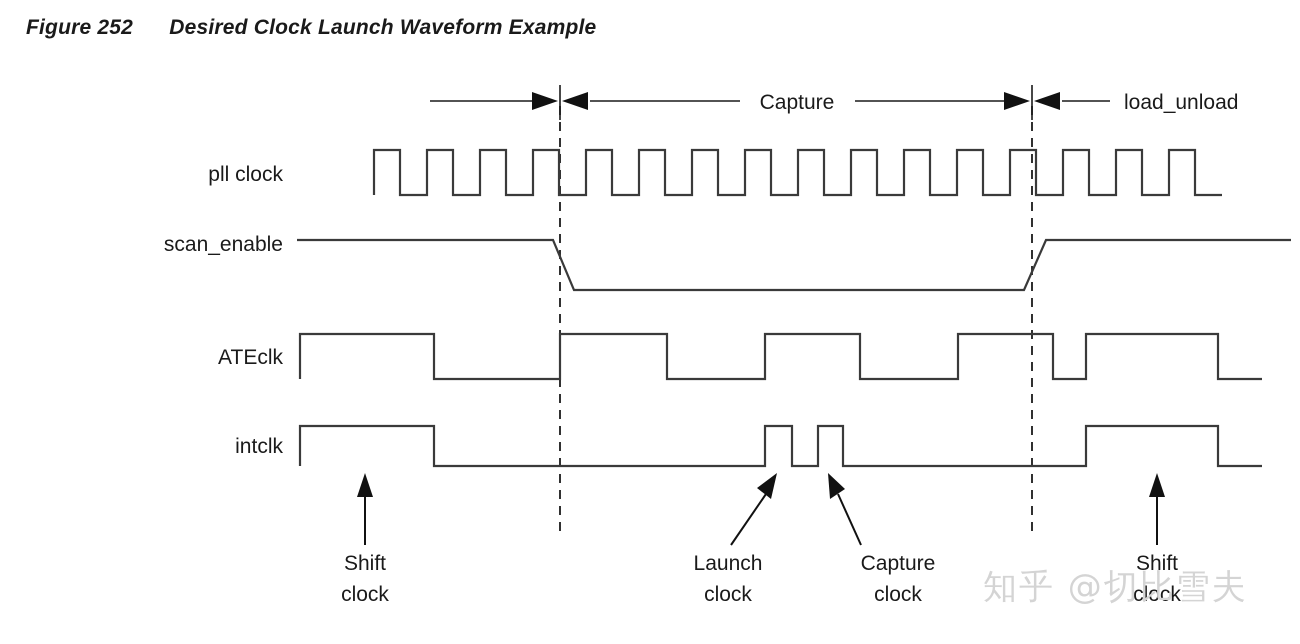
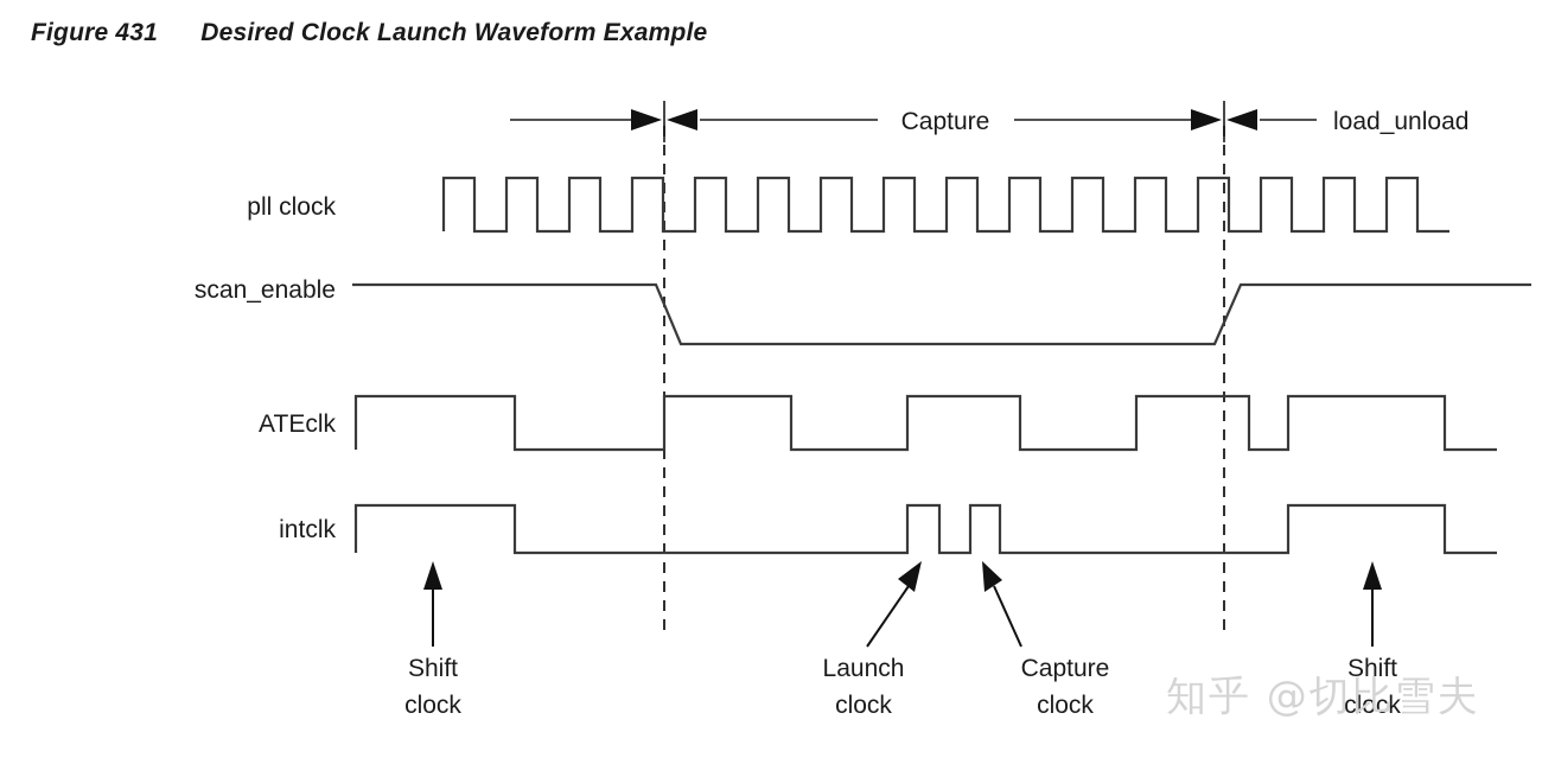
- Figure 252 Desired Clock Launch Waveform Example
+ Figure 431 Desired Clock Launch Waveform Example
  Capture
  load_unload
  pll clock
  scan_enable
  ATEclk
  intclk
  Shift
  clock
  Launch
  clock
  Capture
  clock
  Shift
  clock
  知乎 @切比雪夫
